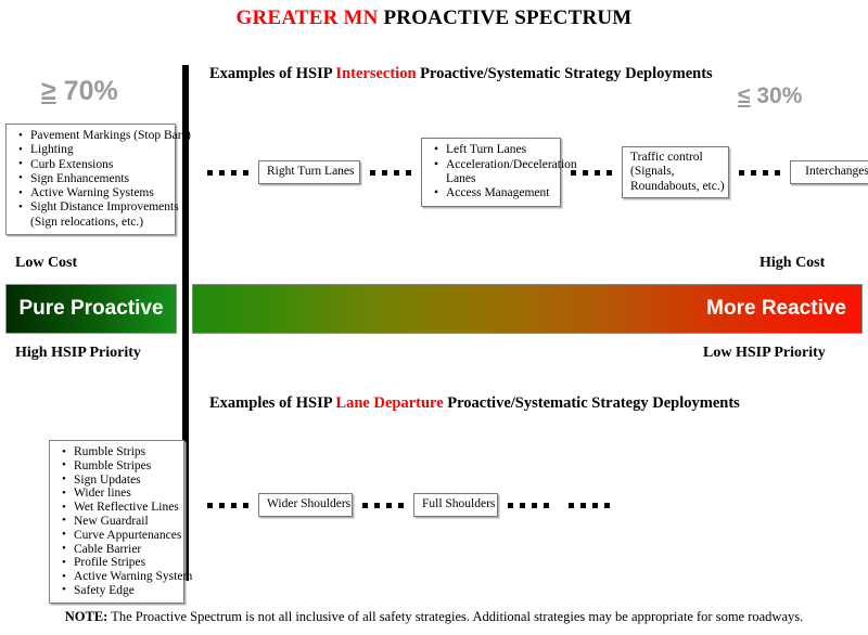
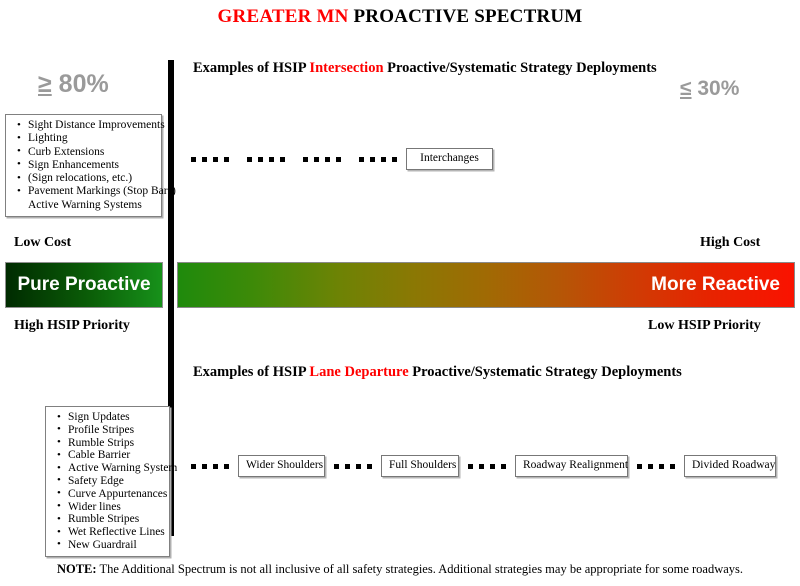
  GREATER MN PROACTIVE SPECTRUM
- ≥ 70%
+ ≥ 80%
  ≤ 30%
  Examples of HSIP Intersection Proactive/Systematic Strategy Deployments
- Pavement Markings (Stop Bars)
+ Sight Distance Improvements
  Lighting
  Curb Extensions
  Sign Enhancements
- Active Warning Systems
+ (Sign relocations, etc.)
- Sight Distance Improvements
+ Pavement Markings (Stop Bars)
- (Sign relocations, etc.)
+ Active Warning Systems
- Right Turn Lanes
- Left Turn Lanes
- Acceleration/Deceleration
- Lanes
- Access Management
- Traffic control
- (Signals,
- Roundabouts, etc.)
  Interchanges
  Low Cost
  High Cost
  High HSIP Priority
  Low HSIP Priority
  Pure Proactive
  More Reactive
  Examples of HSIP Lane Departure Proactive/Systematic Strategy Deployments
- Rumble Strips
+ Sign Updates
- Rumble Stripes
+ Profile Stripes
- Sign Updates
+ Rumble Strips
- Wider lines
+ Cable Barrier
- Wet Reflective Lines
+ Active Warning System
- New Guardrail
+ Safety Edge
  Curve Appurtenances
- Cable Barrier
+ Wider lines
- Profile Stripes
+ Rumble Stripes
- Active Warning System
+ Wet Reflective Lines
- Safety Edge
+ New Guardrail
  Wider Shoulders
  Full Shoulders
+ Roadway Realignment
+ Divided Roadway
- NOTE: The Proactive Spectrum is not all inclusive of all safety strategies. Additional strategies may be appropriate for some roadways.
+ NOTE: The Additional Spectrum is not all inclusive of all safety strategies. Additional strategies may be appropriate for some roadways.
